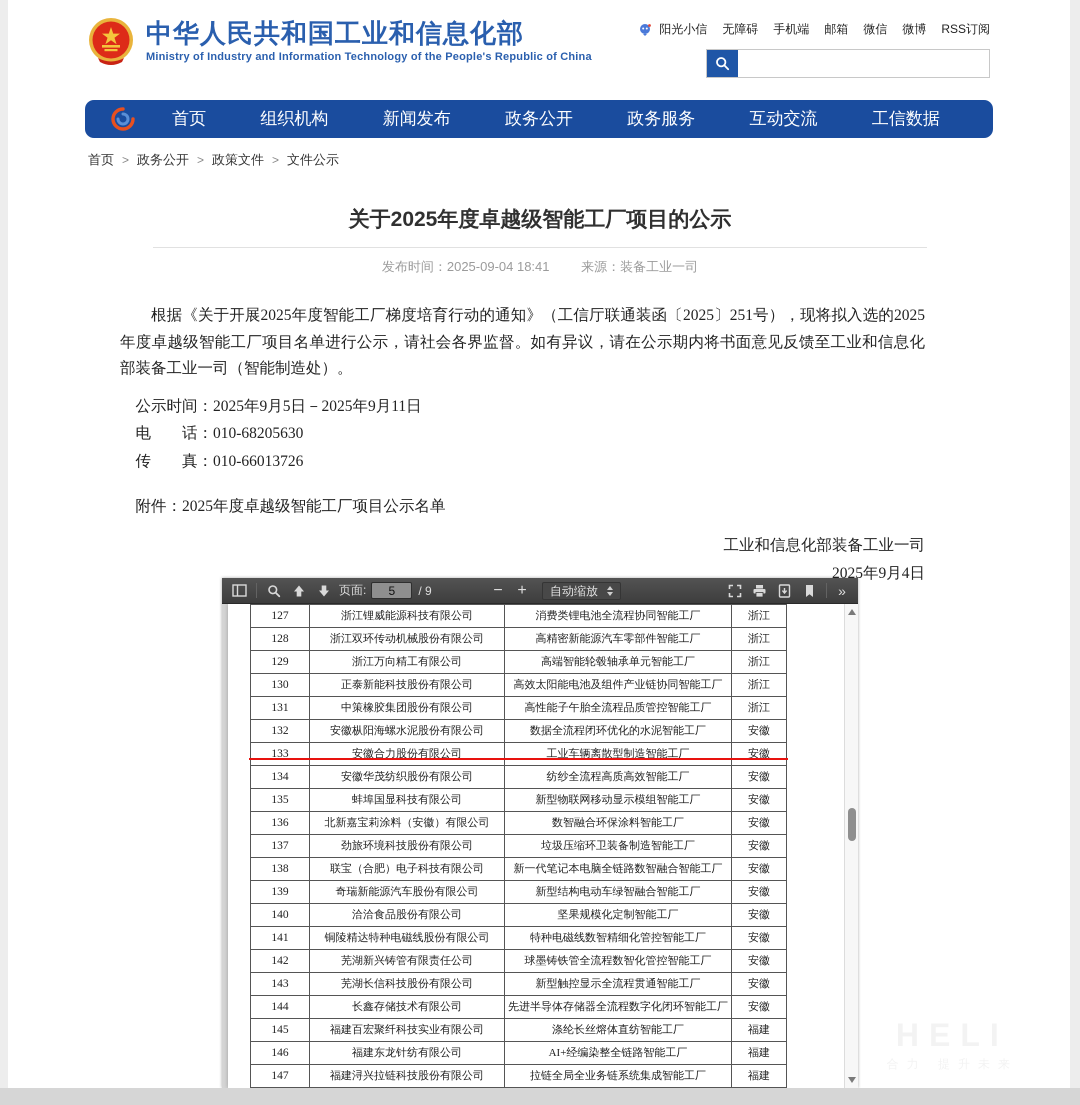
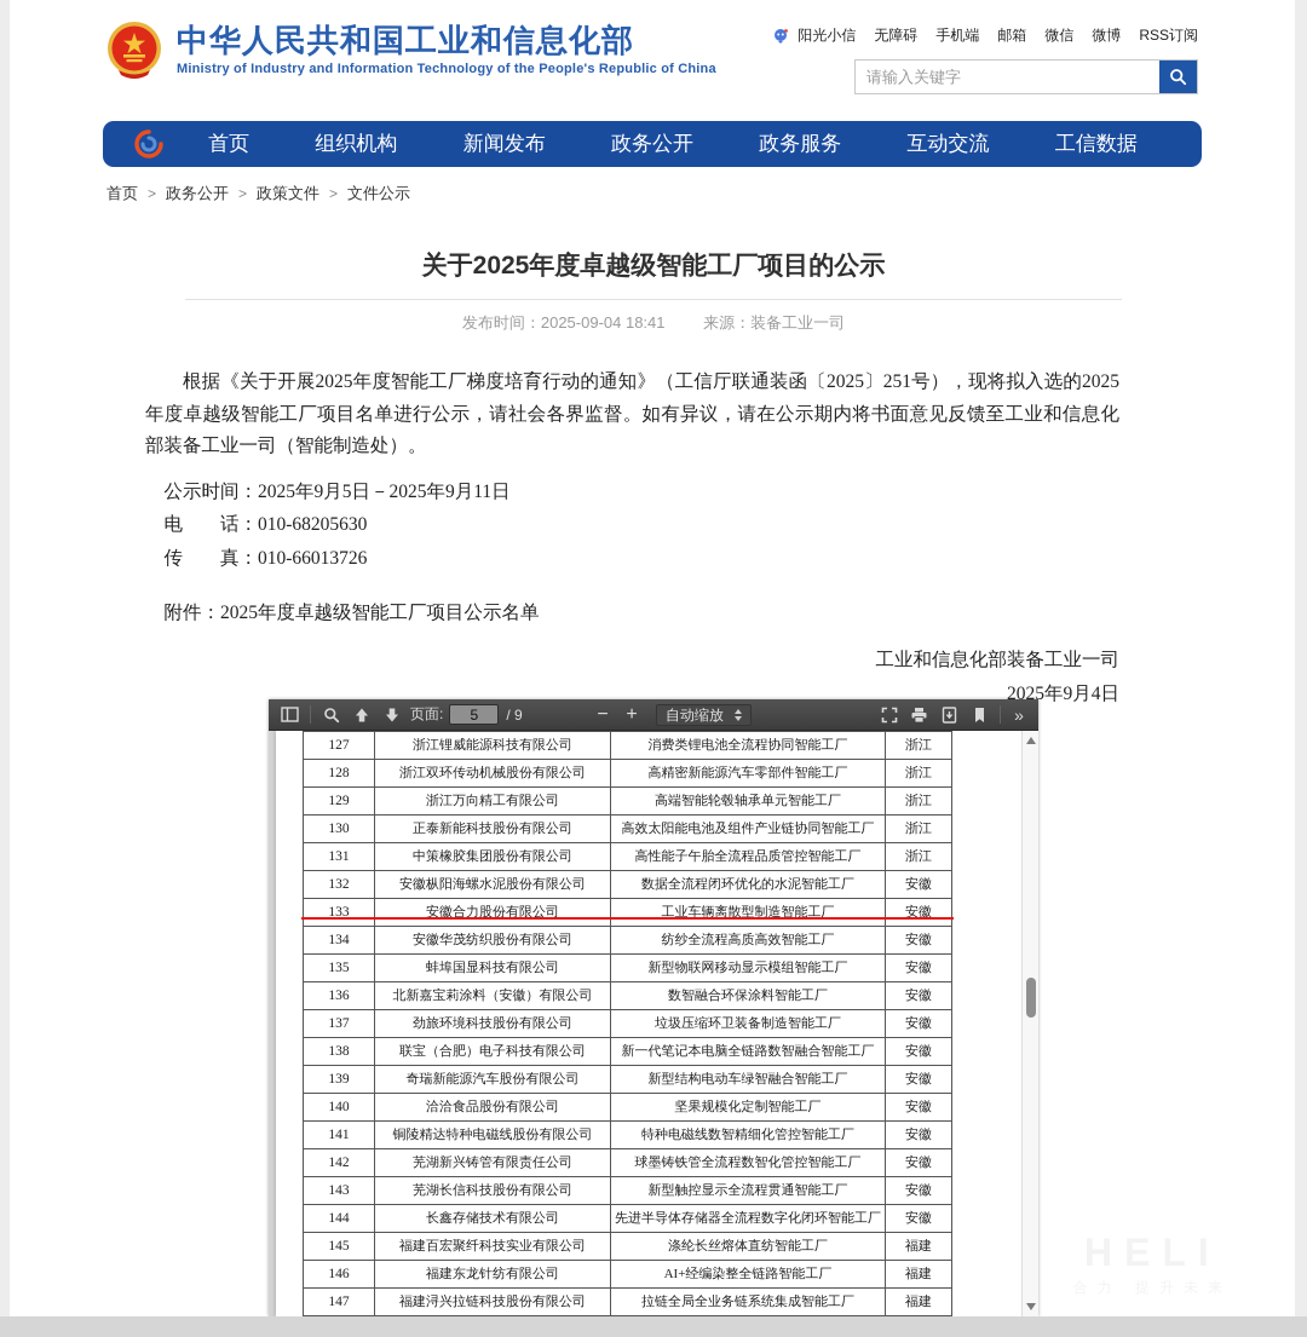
  中华人民共和国工业和信息化部
  Ministry of Industry and Information Technology of the People's Republic of China
  阳光小信
  无障碍
  手机端
  邮箱
  微信
  微博
  RSS订阅
+ 请输入关键字
  首页
  组织机构
  新闻发布
  政务公开
  政务服务
  互动交流
  工信数据
  首页
  >
  政务公开
  >
  政策文件
  >
  文件公示
  关于2025年度卓越级智能工厂项目的公示
  发布时间：2025-09-04 18:41 来源：装备工业一司
  根据《关于开展2025年度智能工厂梯度培育行动的通知》（工信厅联通装函〔2025〕251号），现将拟入选的2025年度卓越级智能工厂项目名单进行公示，请社会各界监督。如有异议，请在公示期内将书面意见反馈至工业和信息化部装备工业一司（智能制造处）。
  公示时间：2025年9月5日－2025年9月11日
  电 话：010-68205630
  传 真：010-66013726
  附件：2025年度卓越级智能工厂项目公示名单
  工业和信息化部装备工业一司
  2025年9月4日
  页面:
  5
  / 9
  −
  +
  自动缩放
  »
  127
  浙江锂威能源科技有限公司
  消费类锂电池全流程协同智能工厂
  浙江
  128
  浙江双环传动机械股份有限公司
  高精密新能源汽车零部件智能工厂
  浙江
  129
  浙江万向精工有限公司
  高端智能轮毂轴承单元智能工厂
  浙江
  130
  正泰新能科技股份有限公司
  高效太阳能电池及组件产业链协同智能工厂
  浙江
  131
  中策橡胶集团股份有限公司
  高性能子午胎全流程品质管控智能工厂
  浙江
  132
  安徽枞阳海螺水泥股份有限公司
  数据全流程闭环优化的水泥智能工厂
  安徽
  133
  安徽合力股份有限公司
  工业车辆离散型制造智能工厂
  安徽
  134
  安徽华茂纺织股份有限公司
  纺纱全流程高质高效智能工厂
  安徽
  135
  蚌埠国显科技有限公司
  新型物联网移动显示模组智能工厂
  安徽
  136
  北新嘉宝莉涂料（安徽）有限公司
  数智融合环保涂料智能工厂
  安徽
  137
  劲旅环境科技股份有限公司
  垃圾压缩环卫装备制造智能工厂
  安徽
  138
  联宝（合肥）电子科技有限公司
  新一代笔记本电脑全链路数智融合智能工厂
  安徽
  139
  奇瑞新能源汽车股份有限公司
  新型结构电动车绿智融合智能工厂
  安徽
  140
  洽洽食品股份有限公司
  坚果规模化定制智能工厂
  安徽
  141
  铜陵精达特种电磁线股份有限公司
  特种电磁线数智精细化管控智能工厂
  安徽
  142
  芜湖新兴铸管有限责任公司
  球墨铸铁管全流程数智化管控智能工厂
  安徽
  143
  芜湖长信科技股份有限公司
  新型触控显示全流程贯通智能工厂
  安徽
  144
  长鑫存储技术有限公司
  先进半导体存储器全流程数字化闭环智能工厂
  安徽
  145
  福建百宏聚纤科技实业有限公司
  涤纶长丝熔体直纺智能工厂
  福建
  146
  福建东龙针纺有限公司
  AI+经编染整全链路智能工厂
  福建
  147
  福建浔兴拉链科技股份有限公司
  拉链全局全业务链系统集成智能工厂
  福建
